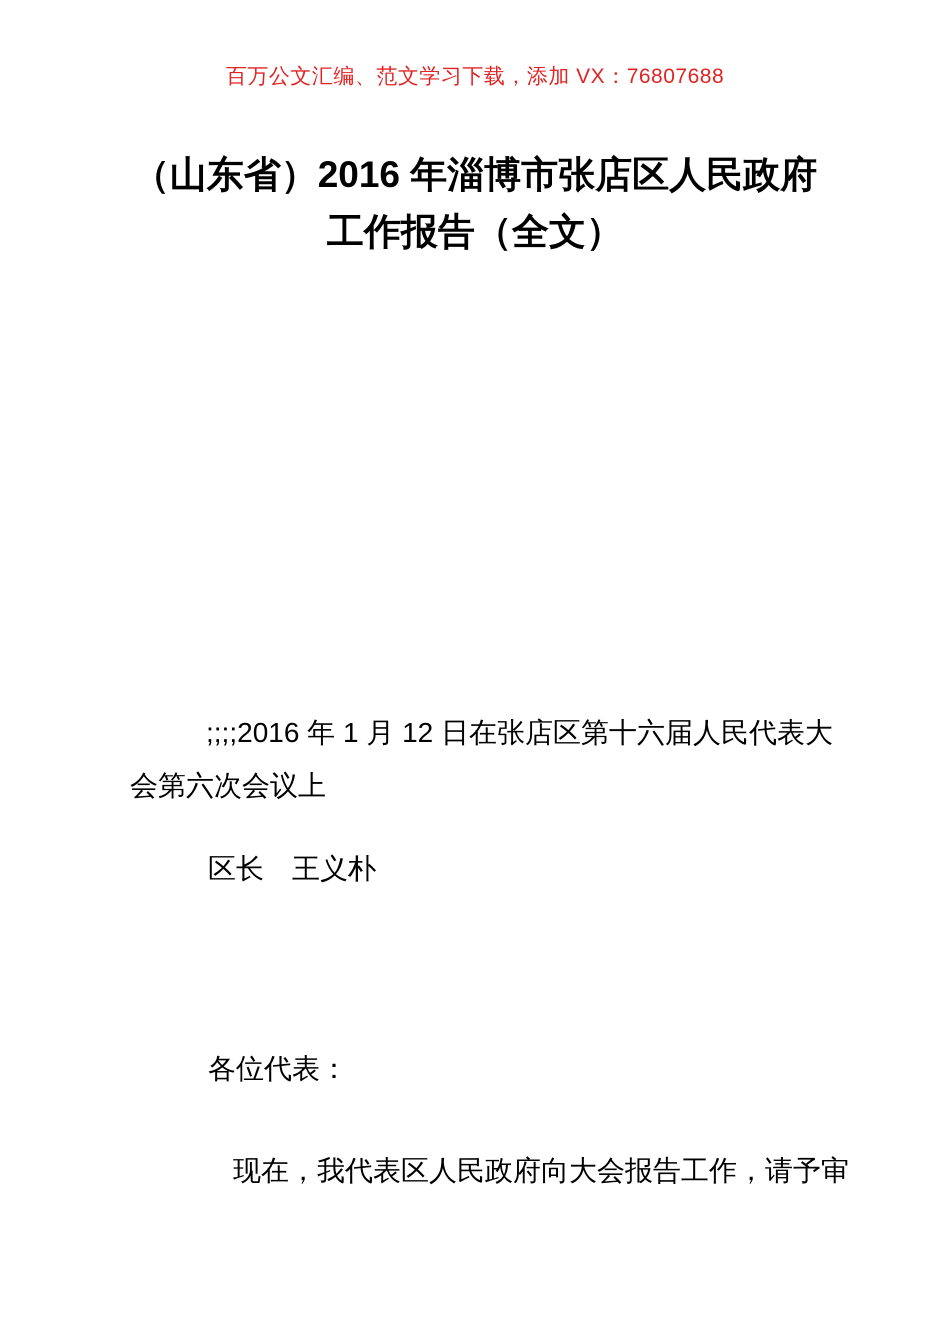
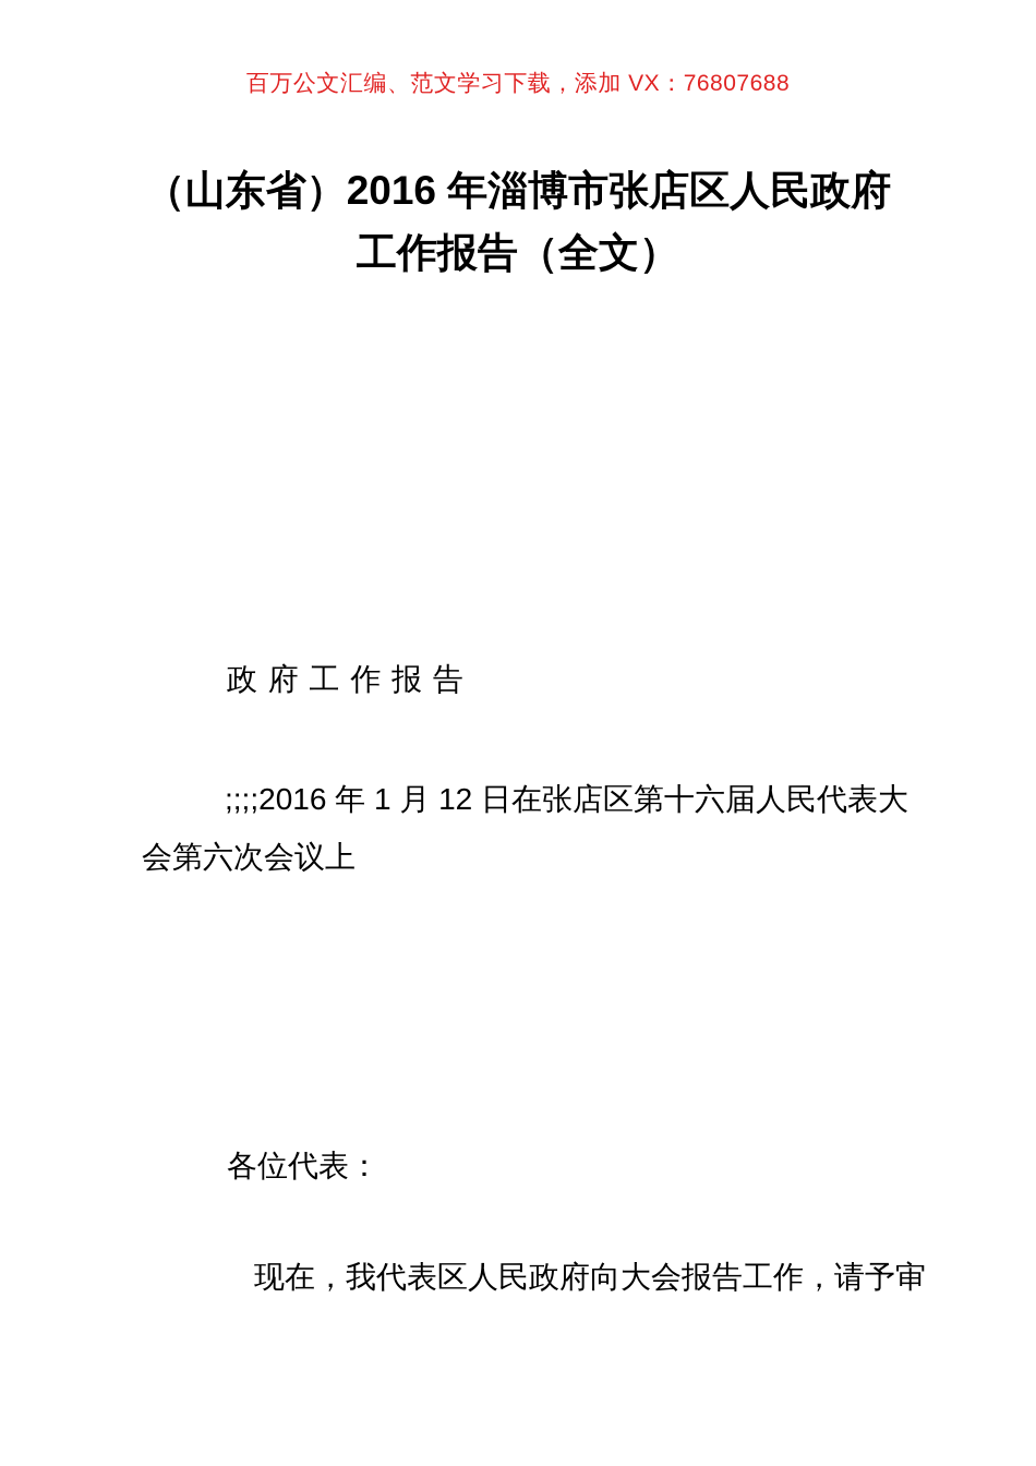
  百万公文汇编、范文学习下载，添加 VX：76807688
  （山东省）2016 年淄博市张店区人民政府
  工作报告（全文）
+ 政 府 工 作 报 告
  ;;;;2016 年 1 月 12 日在张店区第十六届人民代表大会第六次会议上
- 区长 王义朴
  各位代表：
  现在，我代表区人民政府向大会报告工作，请予审
